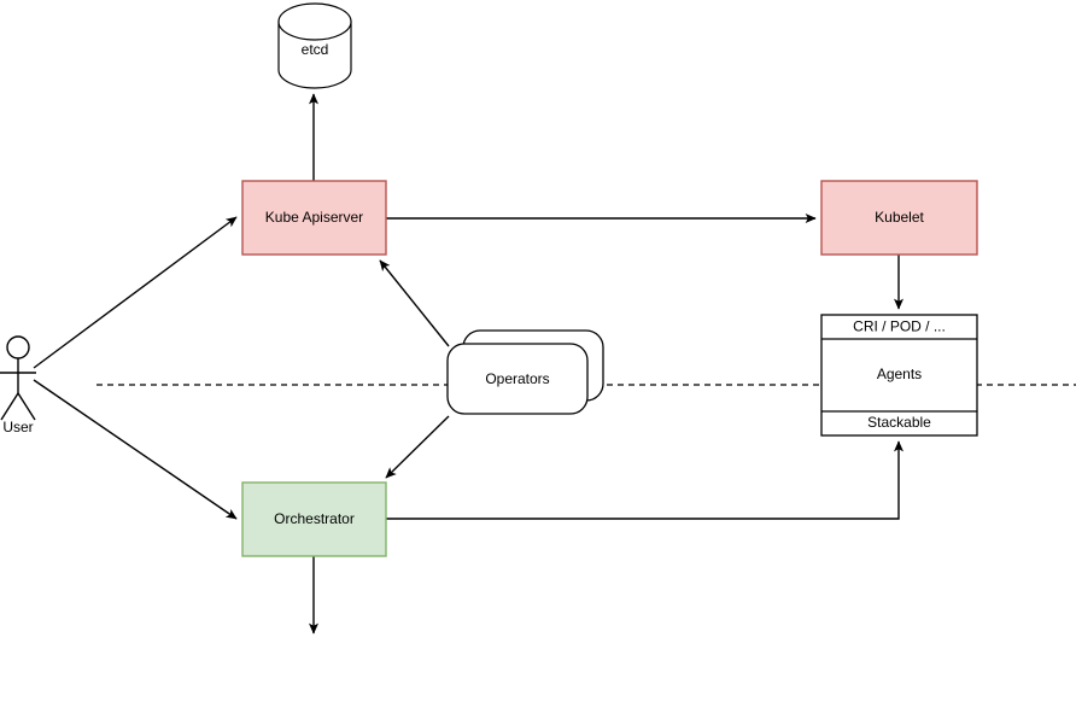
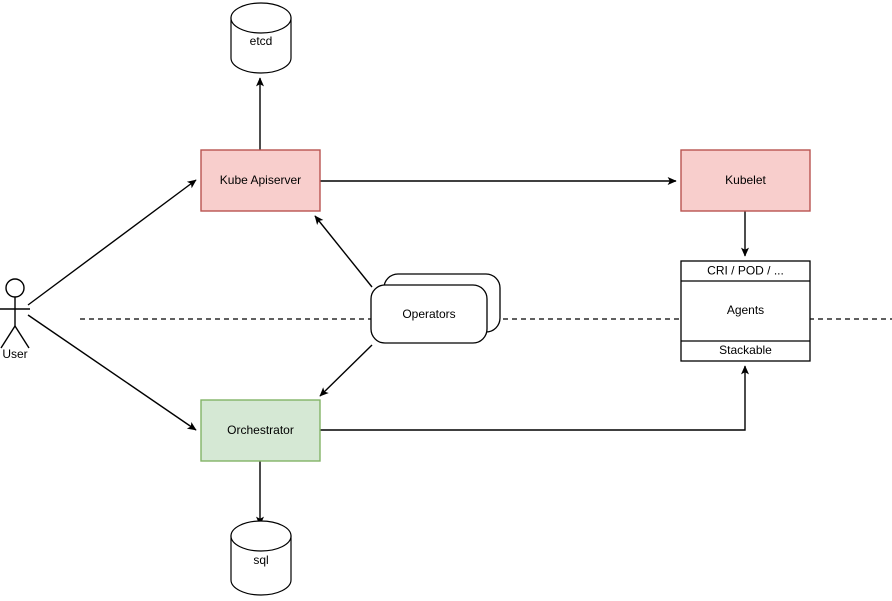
  etcd
  Kube Apiserver
  Kubelet
  CRI / POD / ...
  Agents
  Stackable
  Operators
  Orchestrator
+ sql
  User
